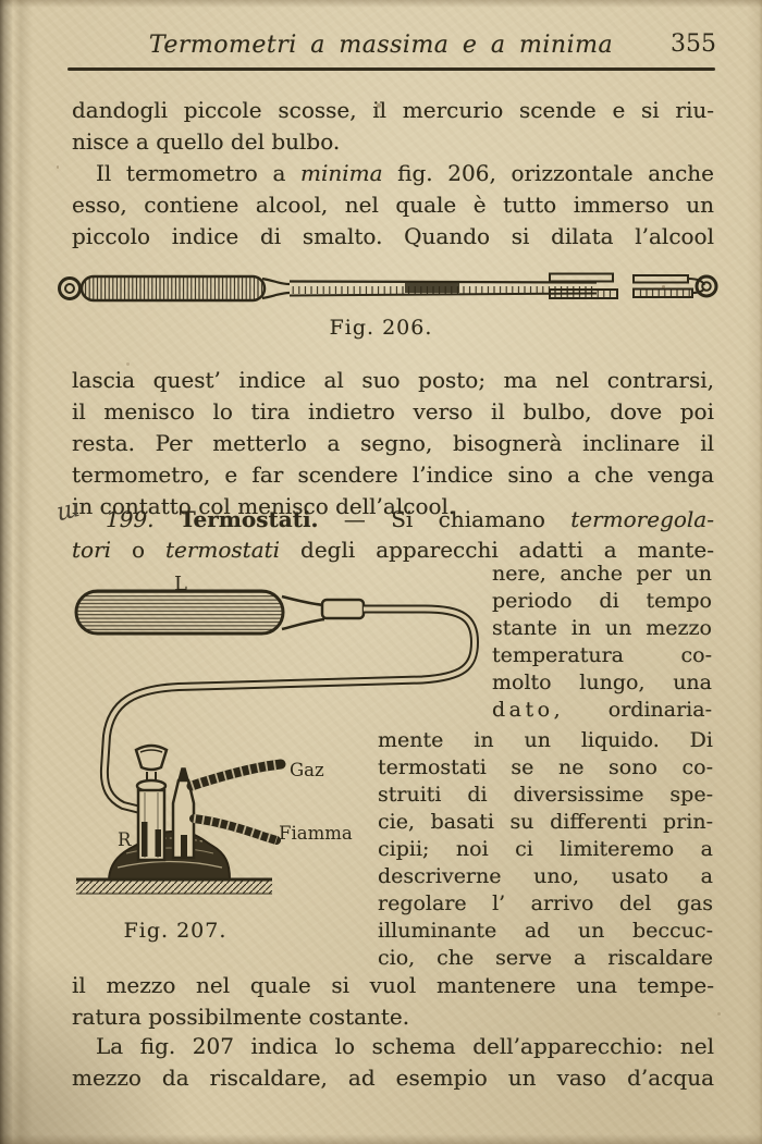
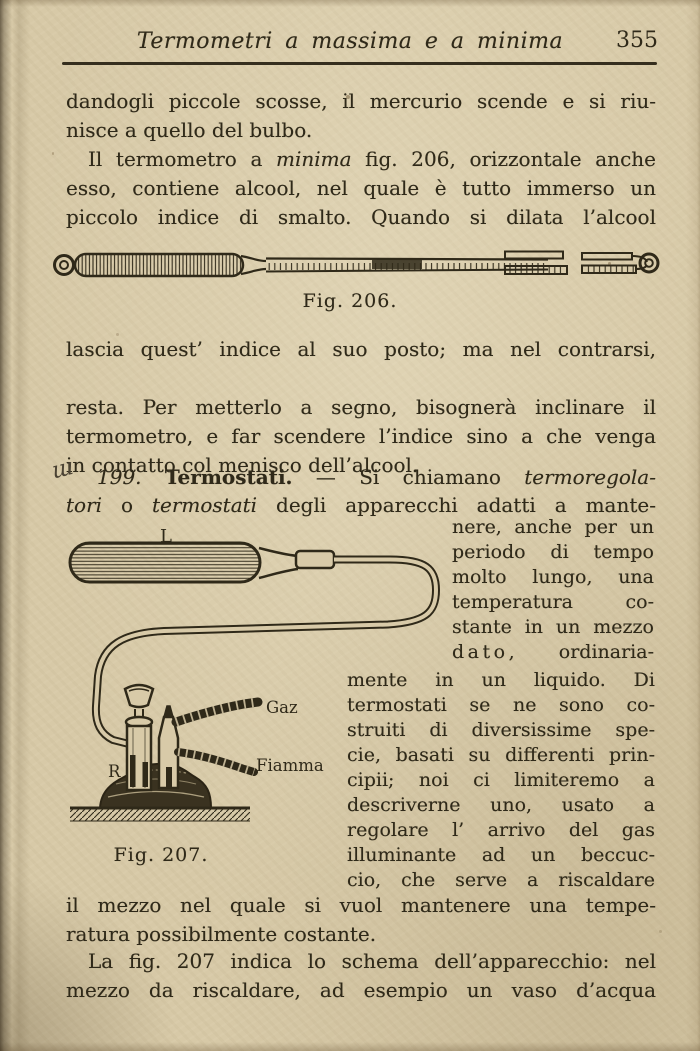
  Termometri a massima e a minima
  355
  dandogli piccole scosse, il mercurio scende e si riu-
  nisce a quello del bulbo.
  Il termometro a minima fig. 206, orizzontale anche
  esso, contiene alcool, nel quale è tutto immerso un
  piccolo indice di smalto. Quando si dilata l’alcool
  Fig. 206.
  lascia quest’ indice al suo posto; ma nel contrarsi,
- il menisco lo tira indietro verso il bulbo, dove poi
  resta. Per metterlo a segno, bisognerà inclinare il
  termometro, e far scendere l’indice sino a che venga
  in contatto col menisco dell’alcool.
  199. Termostati. — Si chiamano termoregola-
  tori o termostati degli apparecchi adatti a mante-
  nere, anche per un
  periodo di tempo
- stante in un mezzo
+ molto lungo, una
  temperatura co-
- molto lungo, una
+ stante in un mezzo
  dato, ordinaria-
  mente in un liquido. Di
  termostati se ne sono co-
  struiti di diversissime spe-
  cie, basati su differenti prin-
  cipii; noi ci limiteremo a
  descriverne uno, usato a
  regolare l’ arrivo del gas
  illuminante ad un beccuc-
  cio, che serve a riscaldare
  L
  R
  Gaz
  Fiamma
  Fig. 207.
  il mezzo nel quale si vuol mantenere una tempe-
  ratura possibilmente costante.
  La fig. 207 indica lo schema dell’apparecchio: nel
  mezzo da riscaldare, ad esempio un vaso d’acqua
